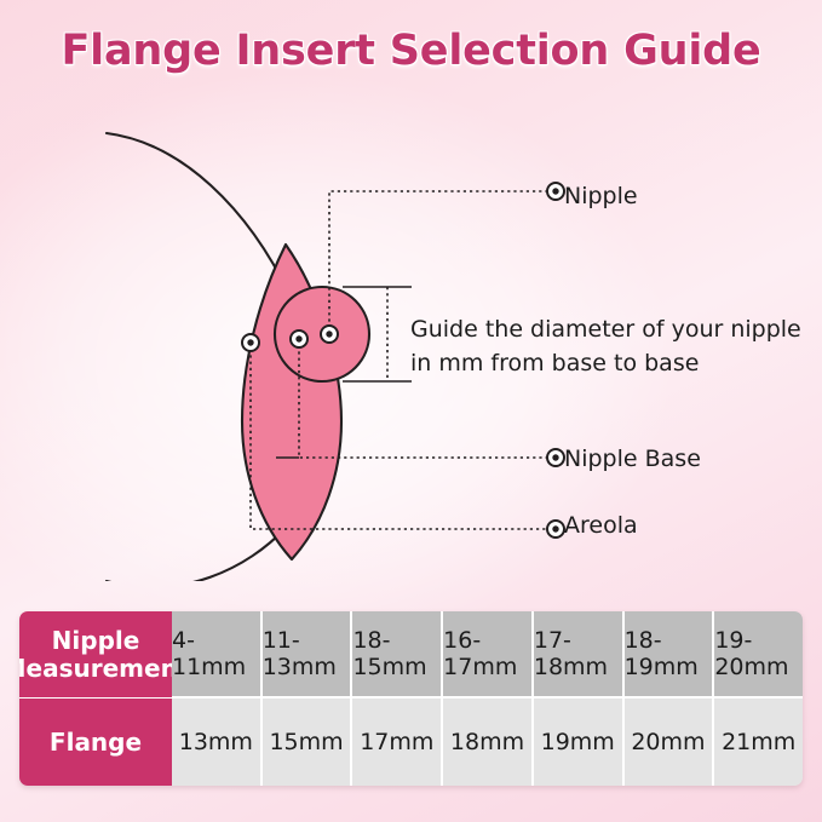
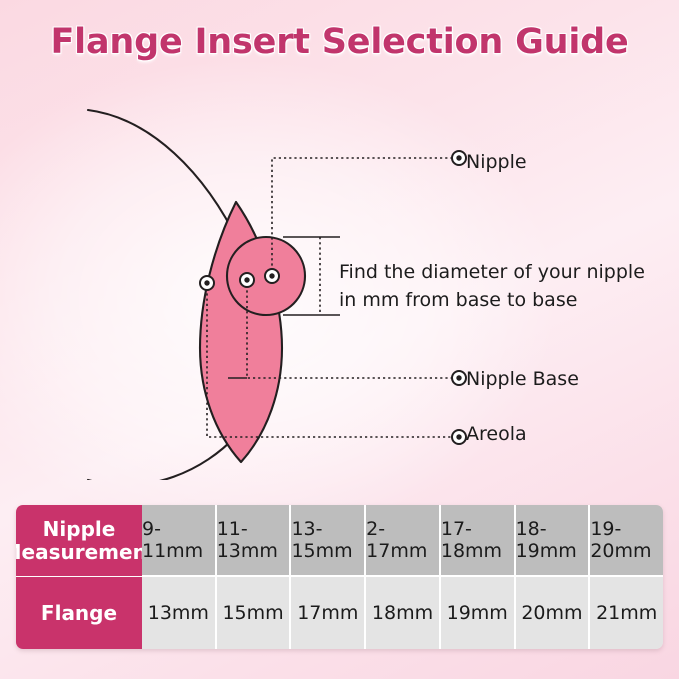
  Flange Insert Selection Guide
  Nipple
  Nipple Base
  Areola
- Guide the diameter of your nipple
+ Find the diameter of your nipple
  in mm from base to base
  Nipple
  easuremen
- 4-11mm
+ 9-11mm
  11-13mm
- 18-15mm
+ 13-15mm
- 16-17mm
+ 2-17mm
  17-18mm
  18-19mm
  19-20mm
  Flange
  13mm
  15mm
  17mm
  18mm
  19mm
  20mm
  21mm
